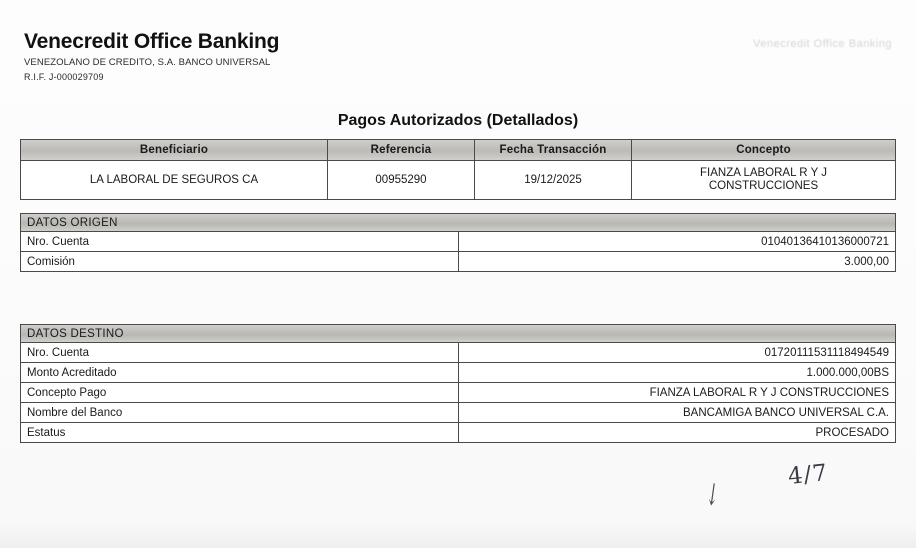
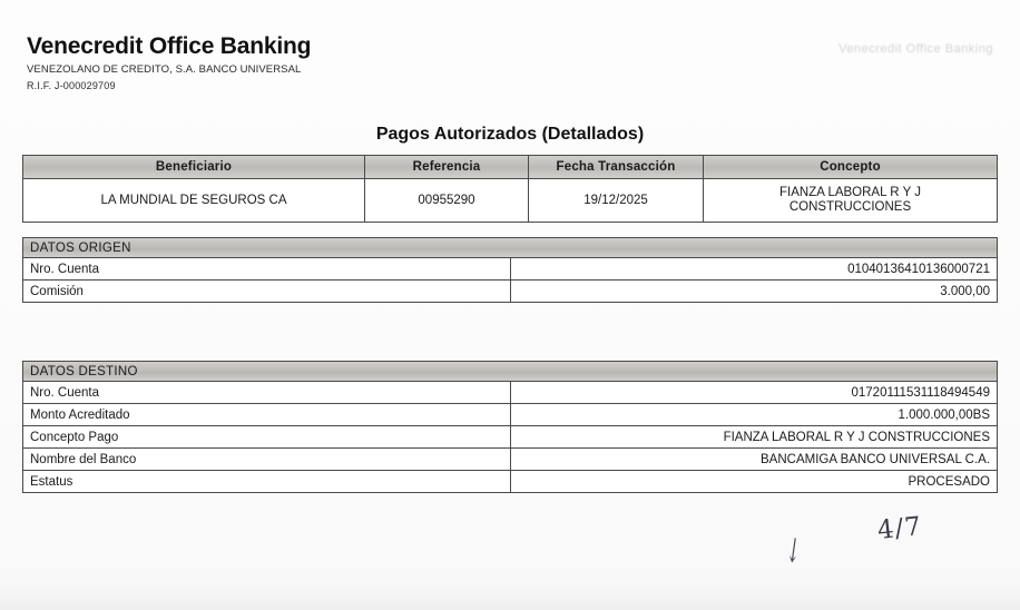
  Venecredit Office Banking
  VENEZOLANO DE CREDITO, S.A. BANCO UNIVERSAL
  R.I.F. J-000029709
  Venecredit Office Banking
  Pagos Autorizados (Detallados)
  Beneficiario	Referencia	Fecha Transacción	Concepto
- LA LABORAL DE SEGUROS CA	00955290	19/12/2025	FIANZA LABORAL R Y J CONSTRUCCIONES
+ LA MUNDIAL DE SEGUROS CA	00955290	19/12/2025	FIANZA LABORAL R Y J CONSTRUCCIONES
  DATOS ORIGEN
  Nro. Cuenta	01040136410136000721
  Comisión	3.000,00
  DATOS DESTINO
  Nro. Cuenta	01720111531118494549
  Monto Acreditado	1.000.000,00BS
  Concepto Pago	FIANZA LABORAL R Y J CONSTRUCCIONES
  Nombre del Banco	BANCAMIGA BANCO UNIVERSAL C.A.
  Estatus	PROCESADO
